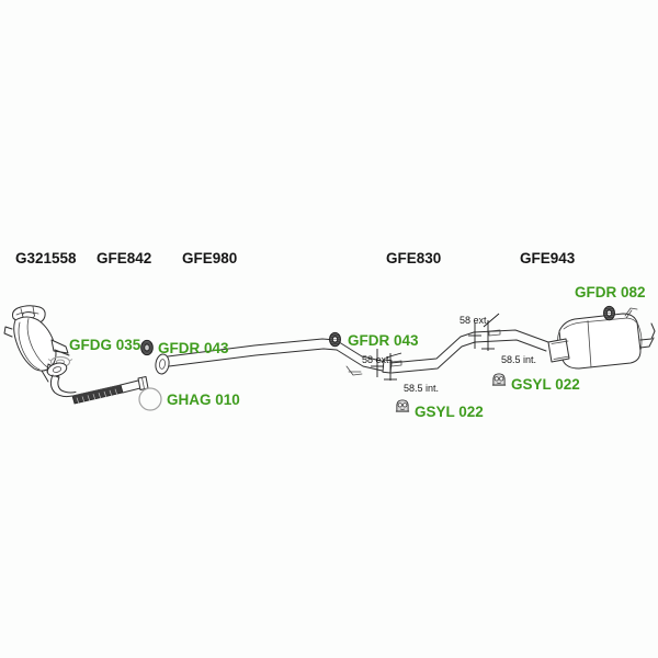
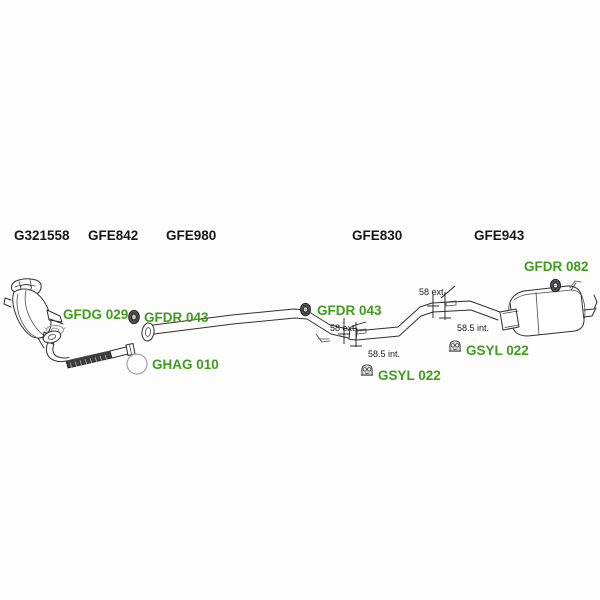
  G321558
  GFE842
  GFE980
  GFE830
  GFE943
  58 ext.
  58.5 int.
  58 ext.
  58.5 int.
  GFDR 082
- GFDG 035
+ GFDG 029
  GFDR 043
  GFDR 043
  GHAG 010
  GSYL 022
  GSYL 022
